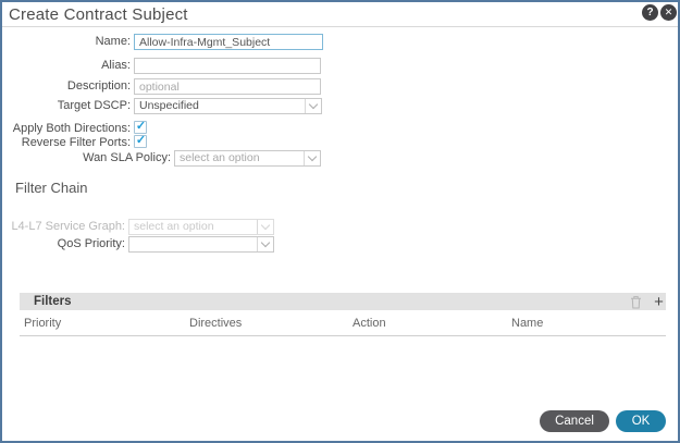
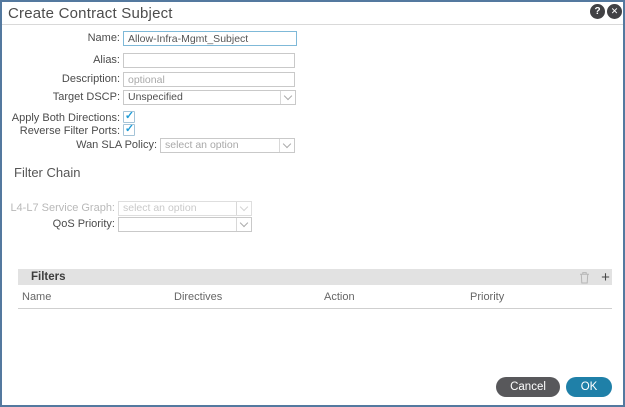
  Create Contract Subject
  ?
  ✕
  Name:
  Allow-Infra-Mgmt_Subject
  Alias:
  Description:
  optional
  Target DSCP:
  Unspecified
  Apply Both Directions:
  ✓
  Reverse Filter Ports:
  ✓
  Wan SLA Policy:
  select an option
  Filter Chain
  L4-L7 Service Graph:
  select an option
  QoS Priority:
  Filters
  +
- Priority
+ Name
  Directives
  Action
- Name
+ Priority
  Cancel
  OK
